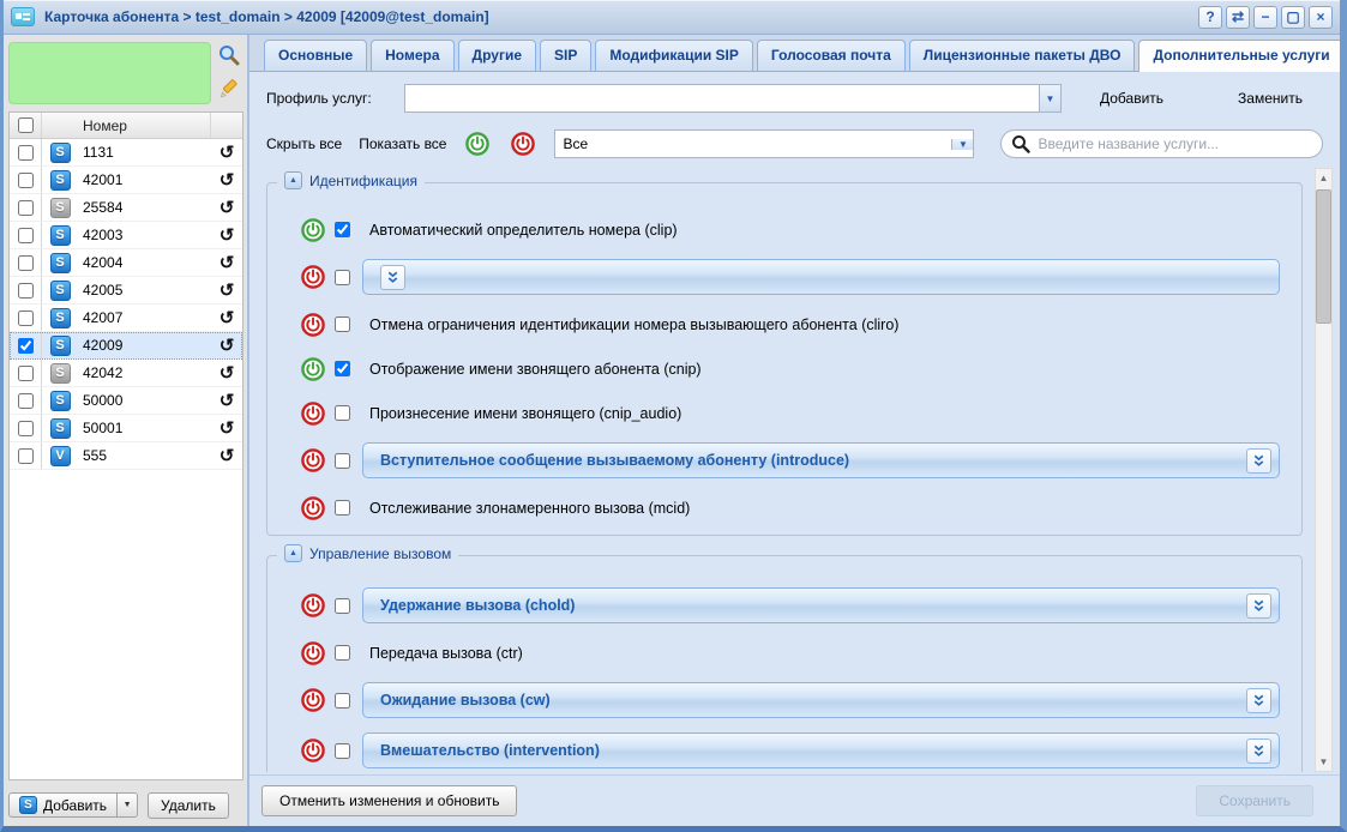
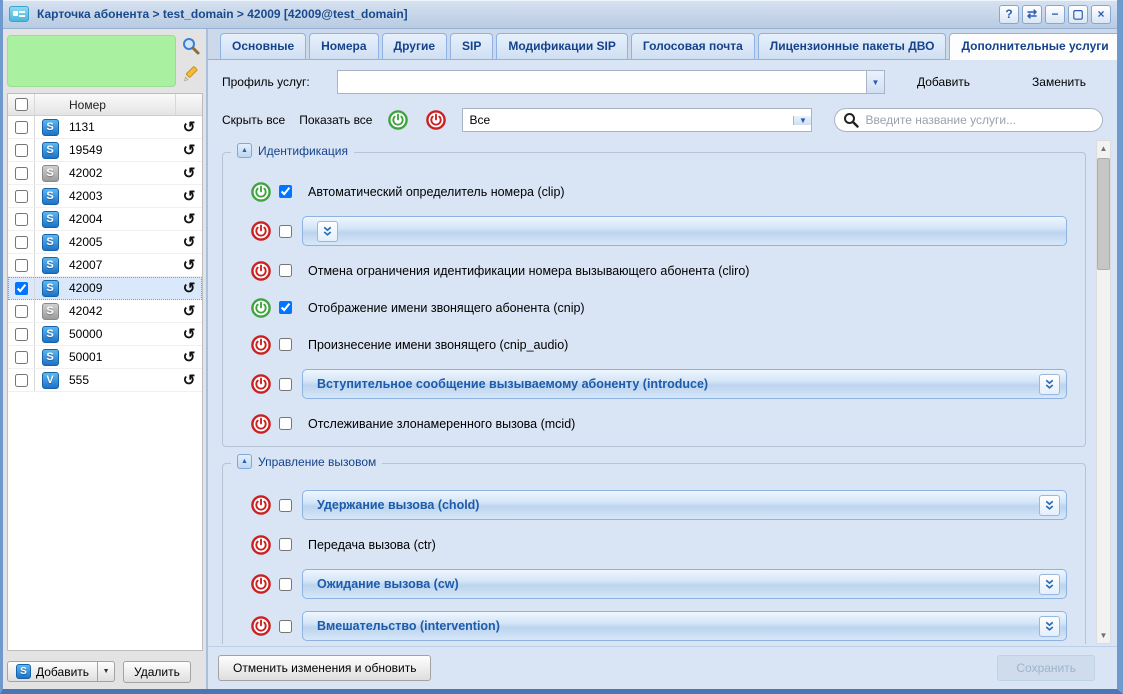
  Карточка абонента > test_domain > 42009 [42009@test_domain]
  ?
  ⇄
  −
  ▢
  ×
  Номер
  S
  1131
  ↺
  S
- 42001
+ 19549
  ↺
  S
- 25584
+ 42002
  ↺
  S
  42003
  ↺
  S
  42004
  ↺
  S
  42005
  ↺
  S
  42007
  ↺
  S
  42009
  ↺
  S
  42042
  ↺
  S
  50000
  ↺
  S
  50001
  ↺
  V
  555
  ↺
  S
  Добавить
  Удалить
  Основные
  Номера
  Другие
  SIP
  Модификации SIP
  Голосовая почта
  Лицензионные пакеты ДВО
  Дополнительные услуги
  Профиль услуг:
  ▼
  Добавить
  Заменить
  Скрыть все
  Показать все
  Все
  ▼
  Введите название услуги...
  Идентификация
  Автоматический определитель номера (clip)
  Отмена ограничения идентификации номера вызывающего абонента (cliro)
  Отображение имени звонящего абонента (cnip)
  Произнесение имени звонящего (cnip_audio)
  Вступительное сообщение вызываемому абоненту (introduce)
  Отслеживание злонамеренного вызова (mcid)
  Управление вызовом
  Удержание вызова (chold)
  Передача вызова (ctr)
  Ожидание вызова (cw)
  Вмешательство (intervention)
  ▲
  ▼
  Отменить изменения и обновить
  Сохранить
